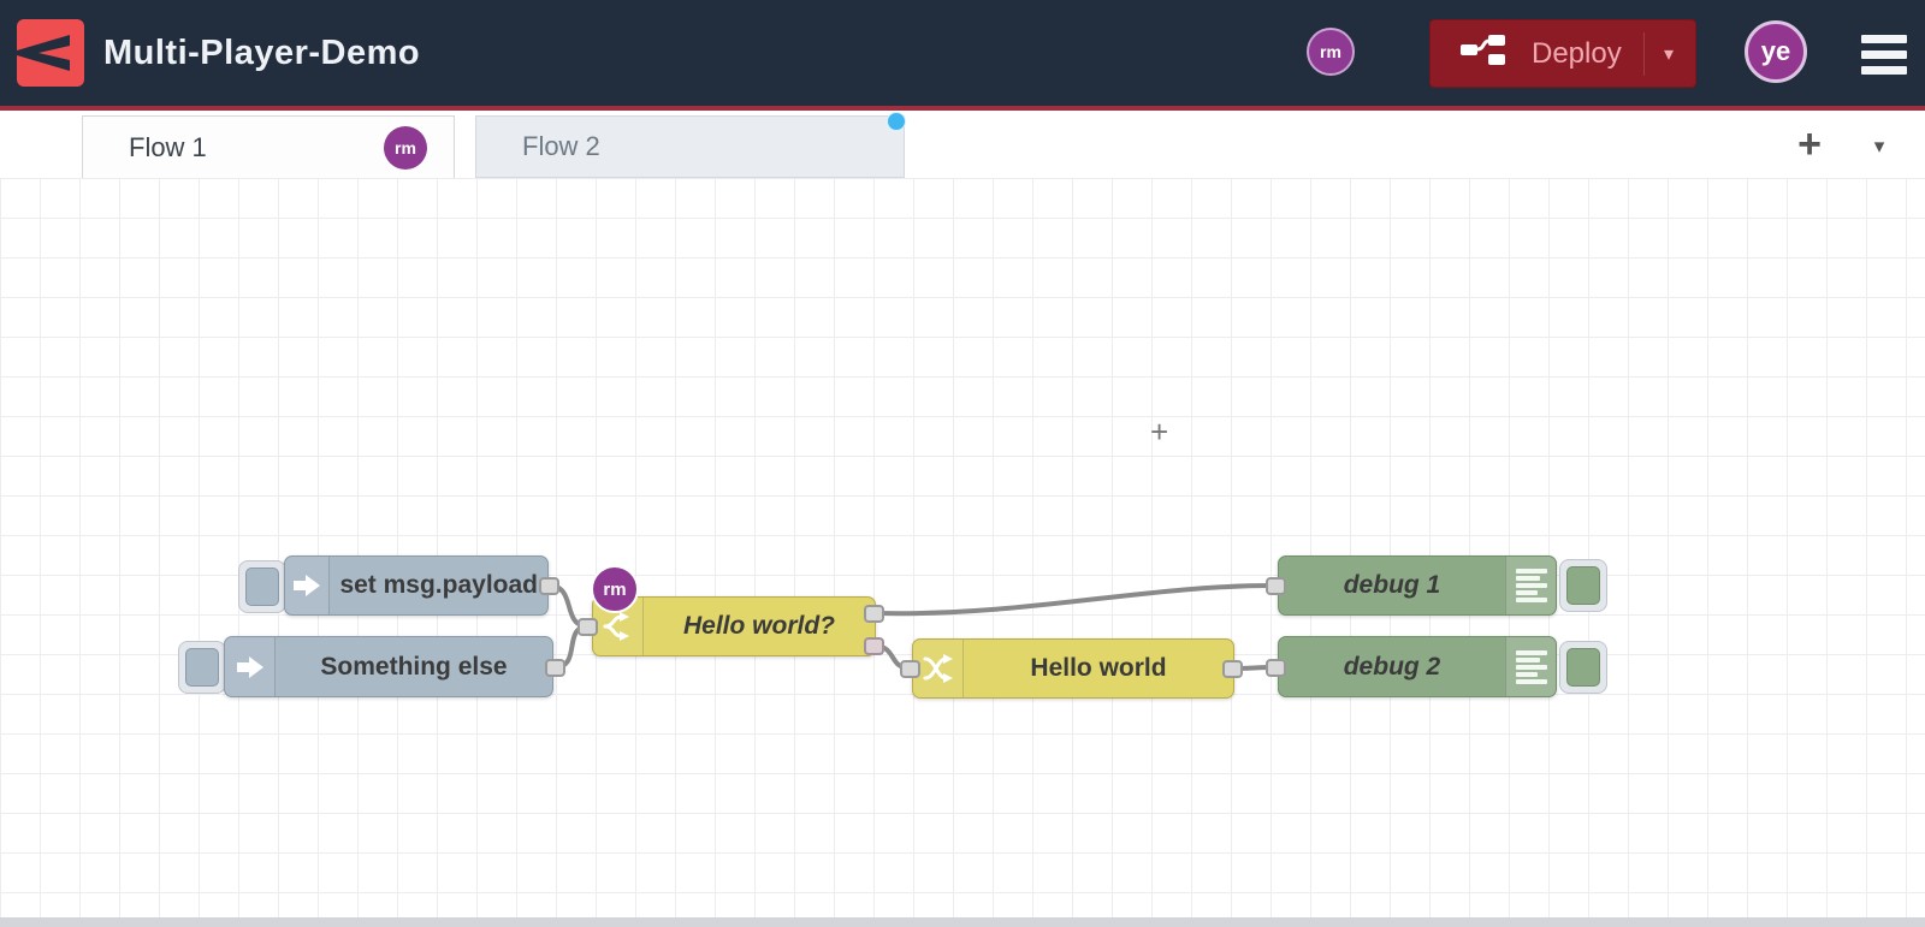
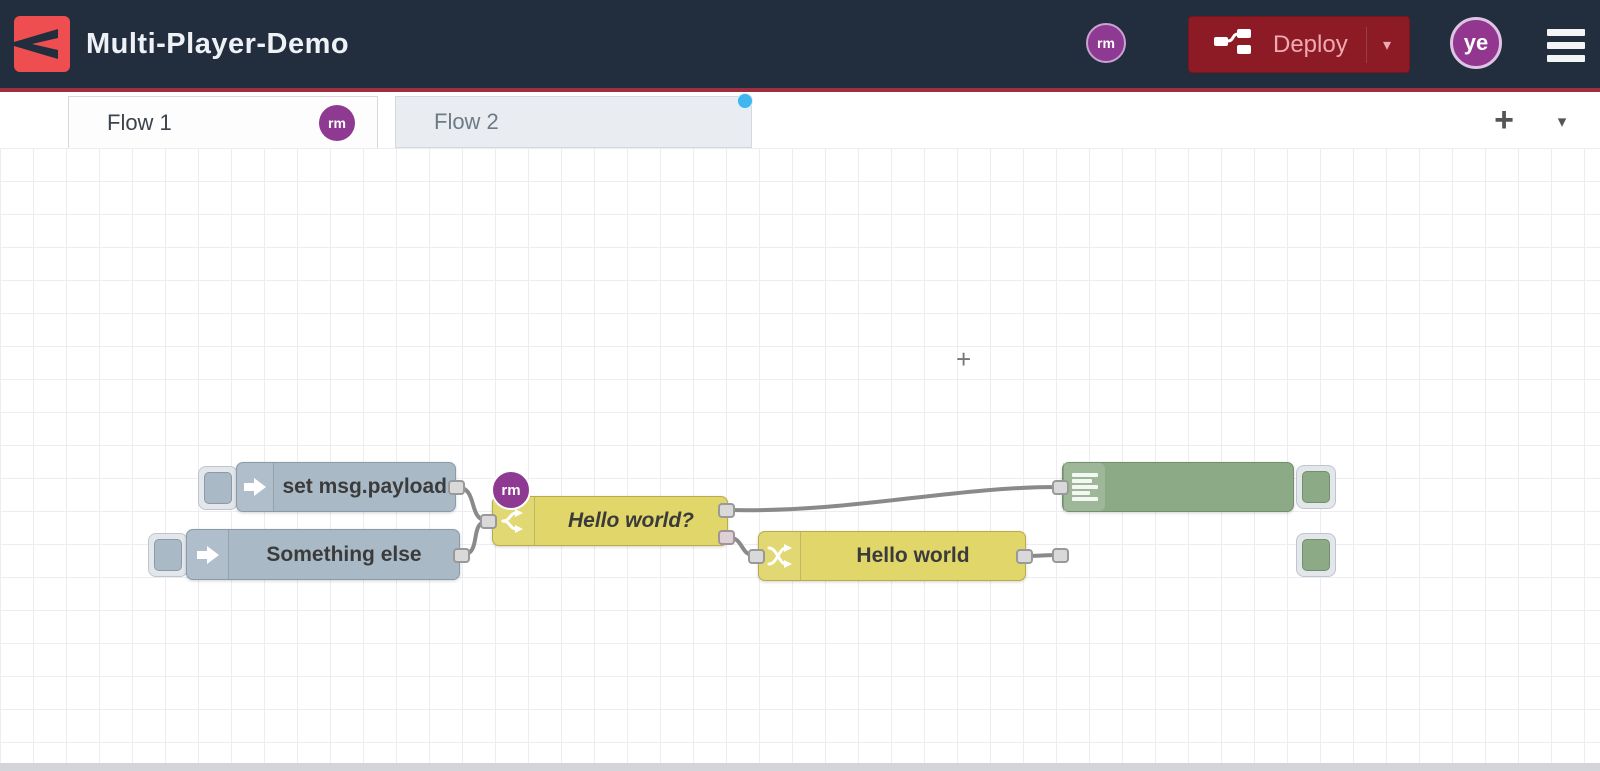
  Multi-Player-Demo
  rm
  Deploy
  ▾
  ye
  Flow 1
  rm
  Flow 2
  +
  ▾
  set msg.payload
  Something else
  Hello world?
  rm
  Hello world
- debug 1
- debug 2
  +
